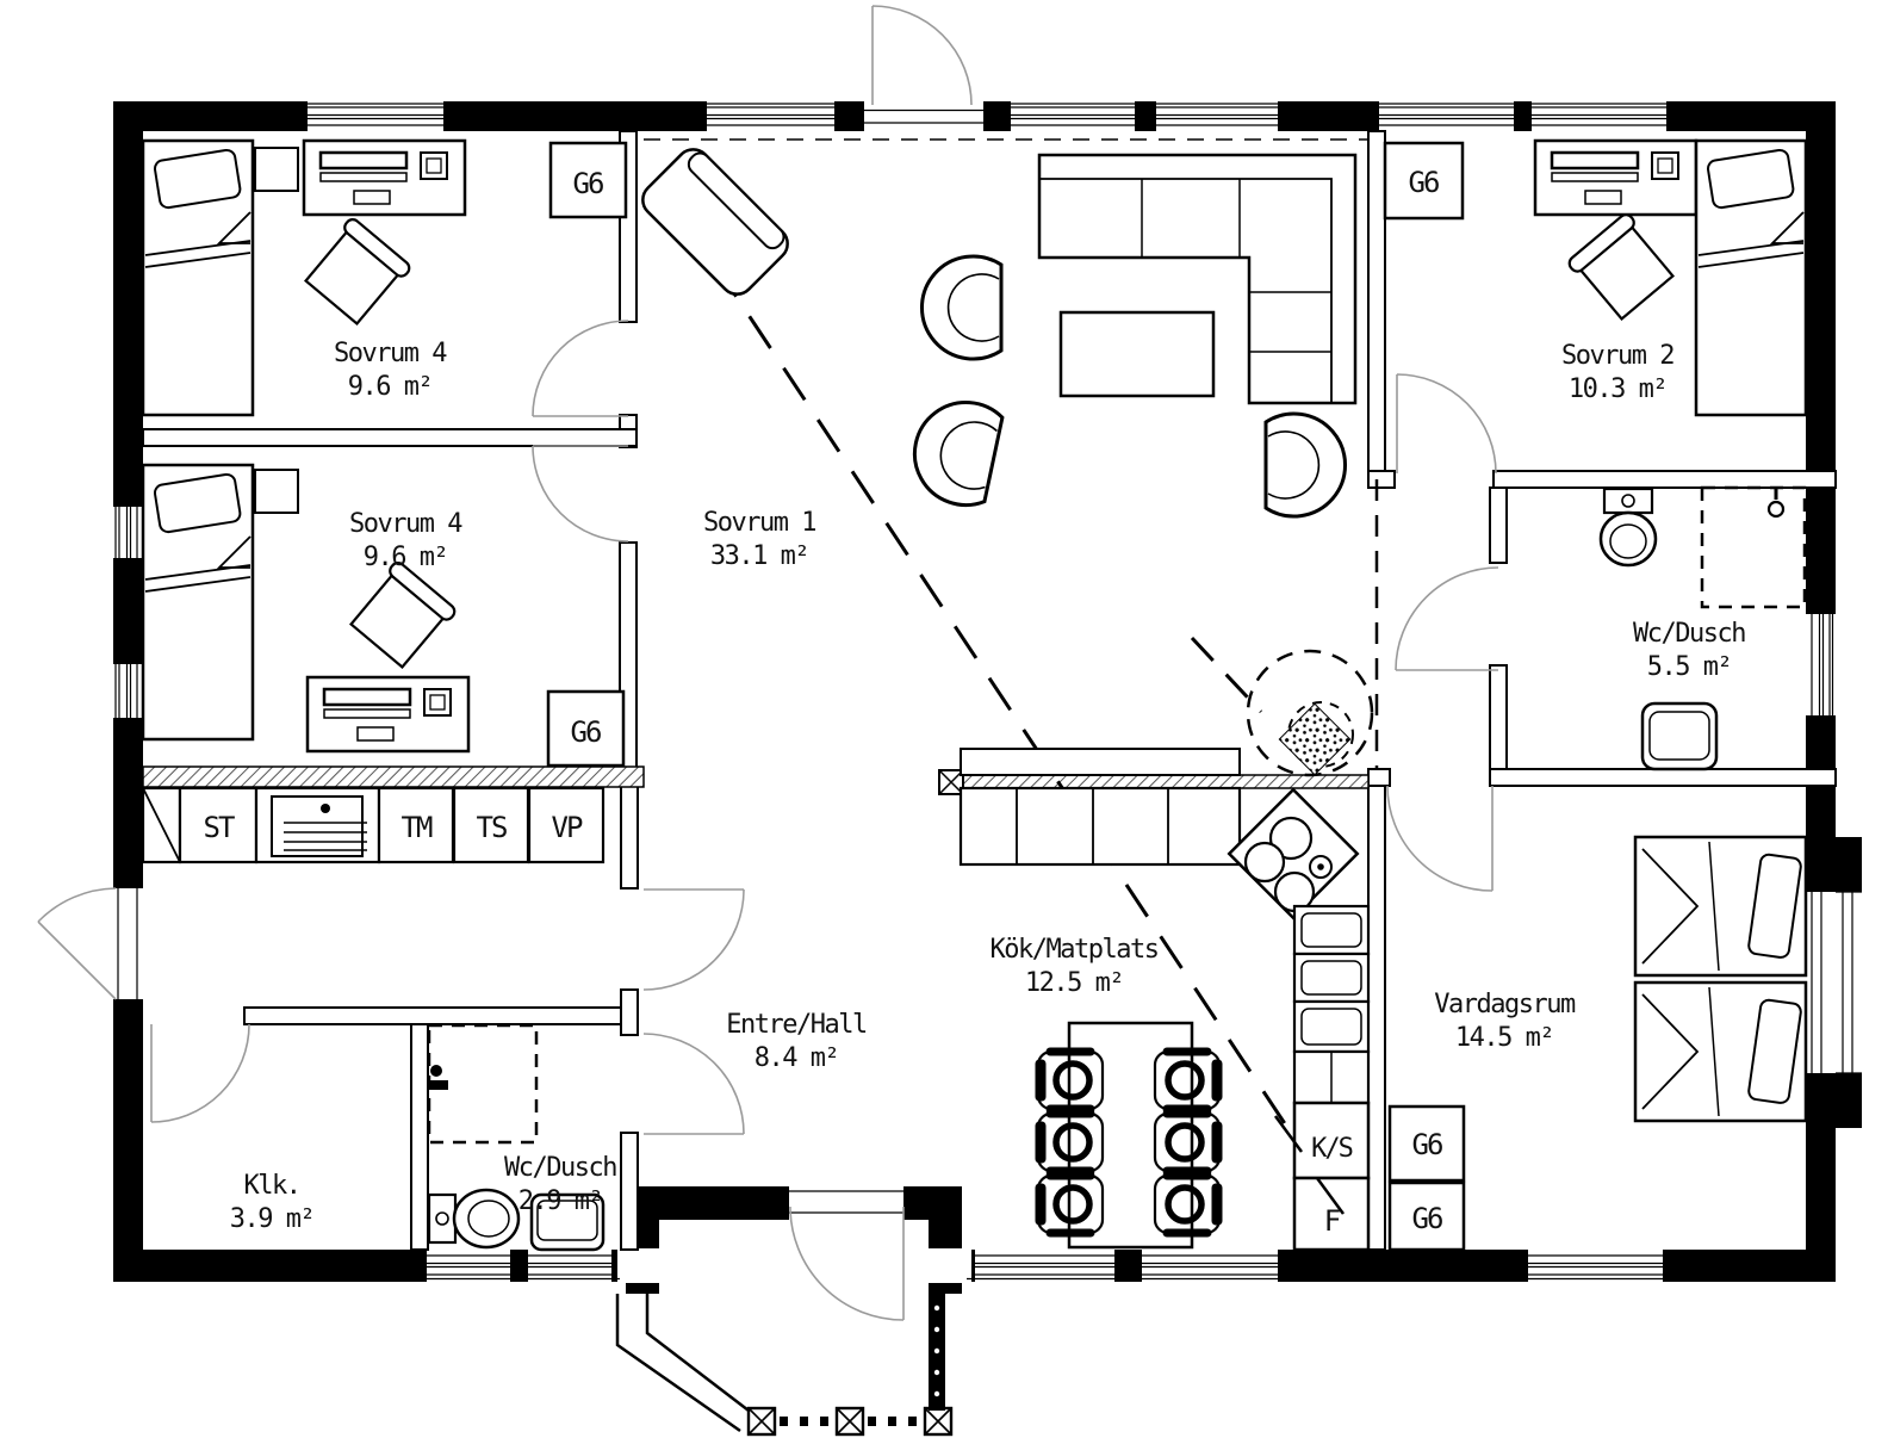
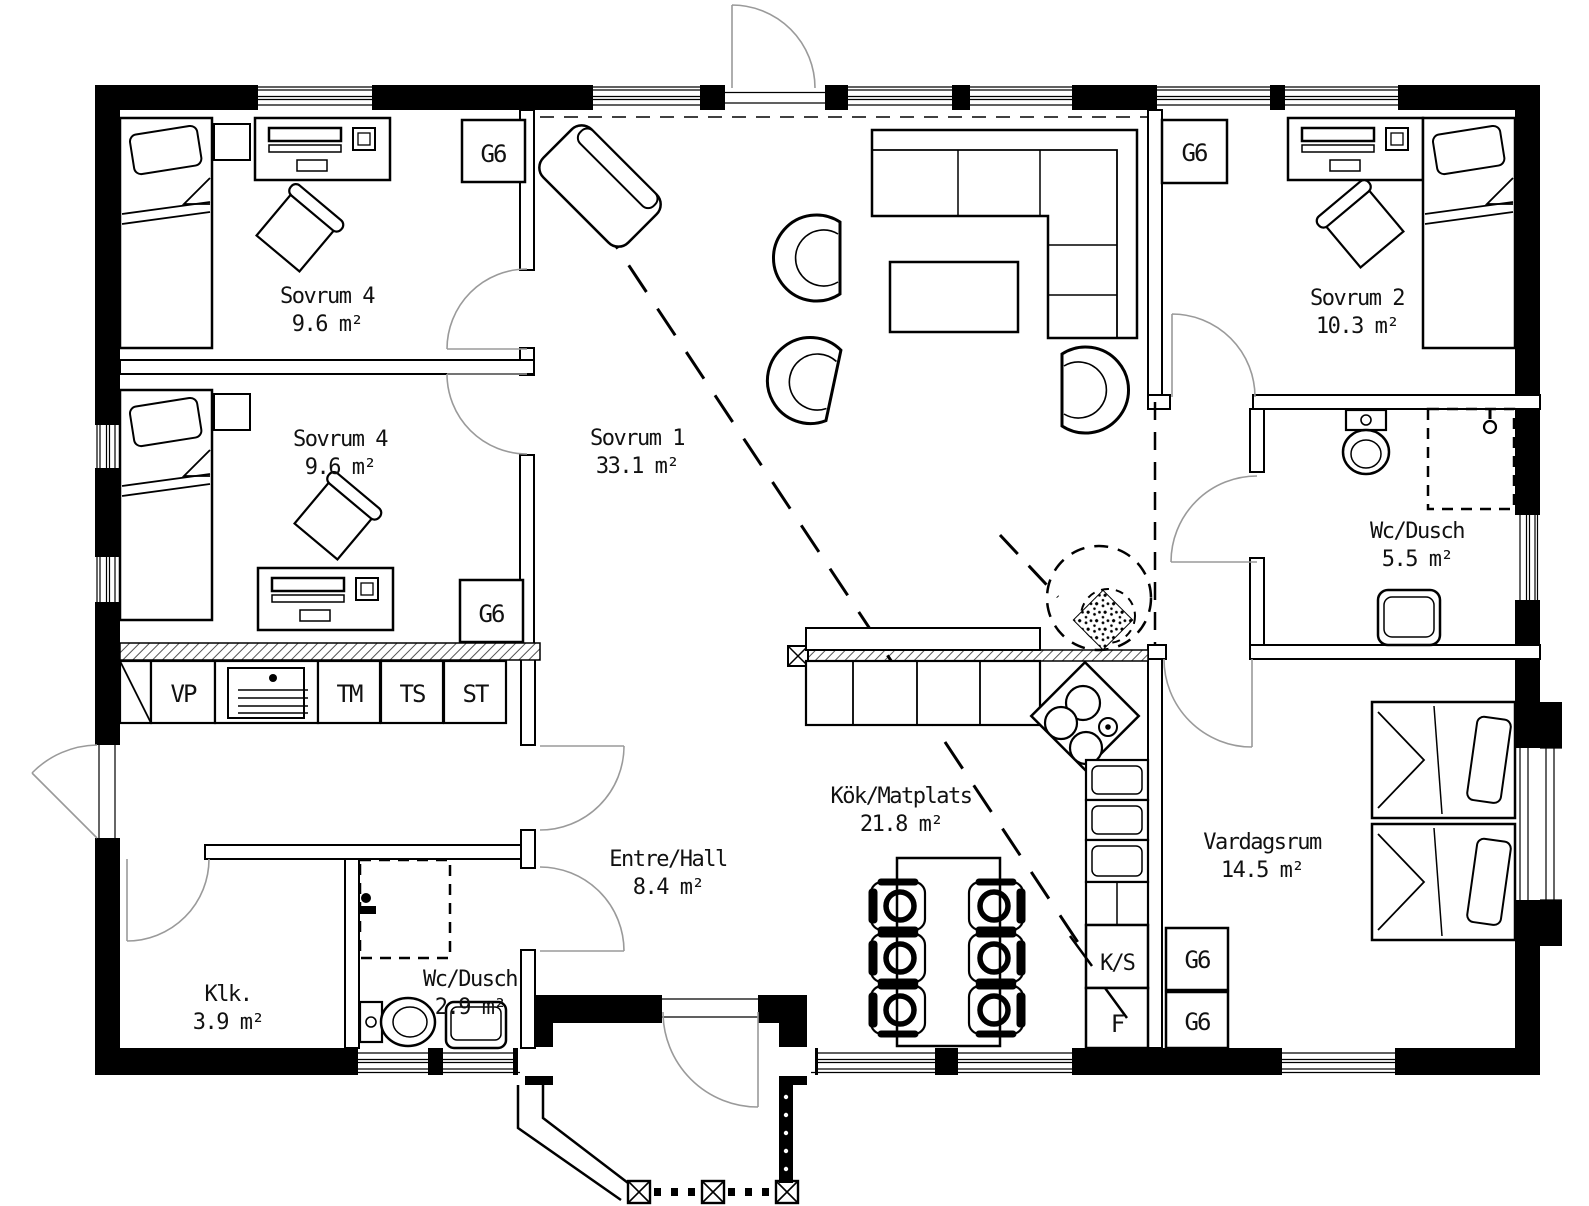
  Sovrum 4
  9.6 m²
  Sovrum 4
  9.6 m²
  Sovrum 1
  33.1 m²
  Sovrum 2
  10.3 m²
  Wc/Dusch
  5.5 m²
  Entre/Hall
  8.4 m²
  Kök/Matplats
- 12.5 m²
+ 21.8 m²
  Vardagsrum
  14.5 m²
  Klk.
  3.9 m²
  Wc/Dusch
  2.9 m²
- ST
+ VP
  TM
  TS
- VP
+ ST
  G6
  G6
  G6
  G6
  G6
  K/S
  F
